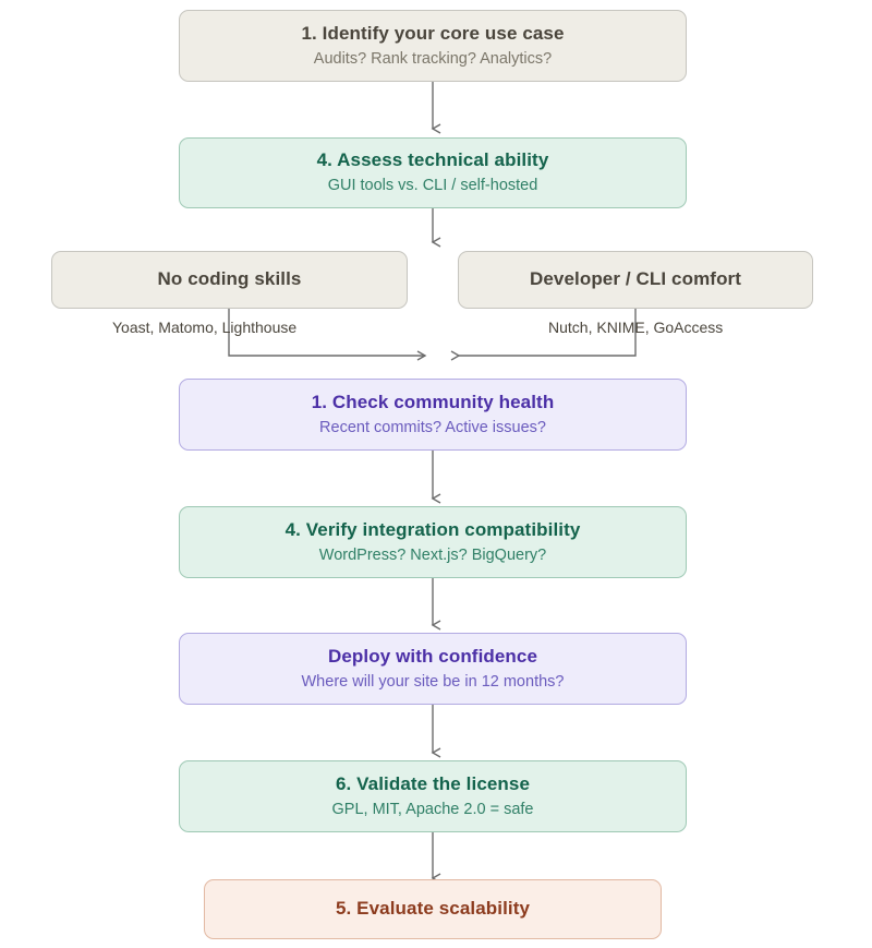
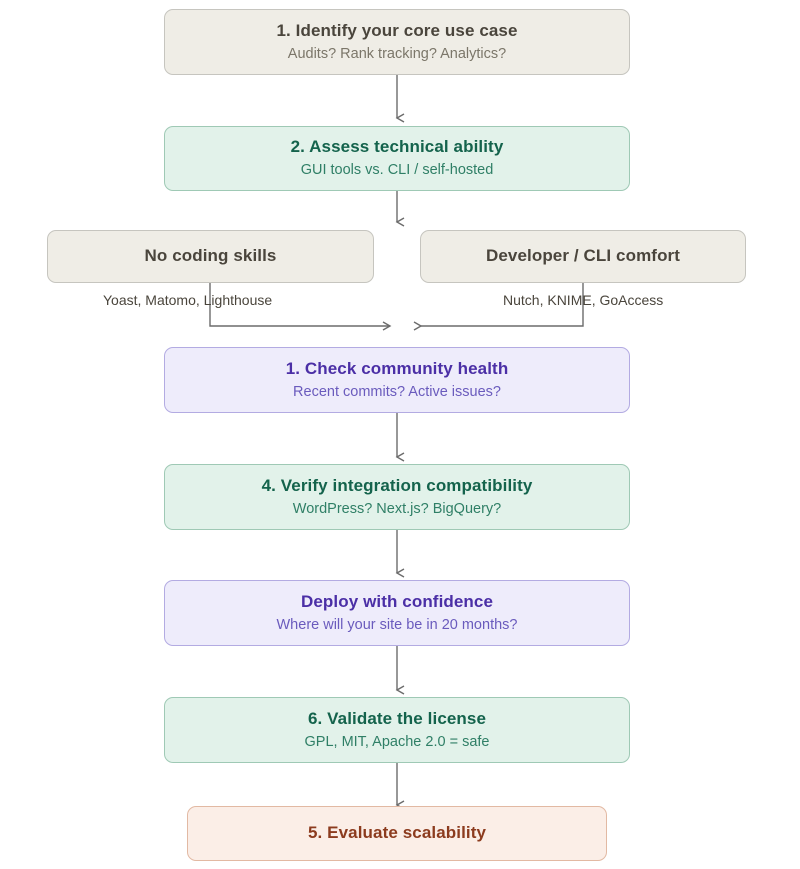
  1. Identify your core use case
  Audits? Rank tracking? Analytics?
- 4. Assess technical ability
+ 2. Assess technical ability
  GUI tools vs. CLI / self-hosted
  No coding skills
  Developer / CLI comfort
  Yoast, Matomo, Lighthouse
  Nutch, KNIME, GoAccess
  1. Check community health
  Recent commits? Active issues?
  4. Verify integration compatibility
  WordPress? Next.js? BigQuery?
  Deploy with confidence
- Where will your site be in 12 months?
+ Where will your site be in 20 months?
  6. Validate the license
  GPL, MIT, Apache 2.0 = safe
  5. Evaluate scalability
